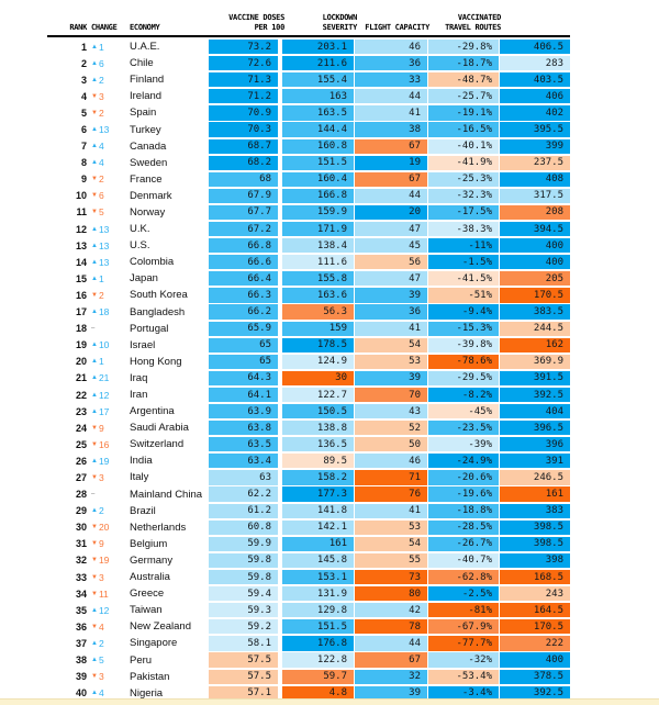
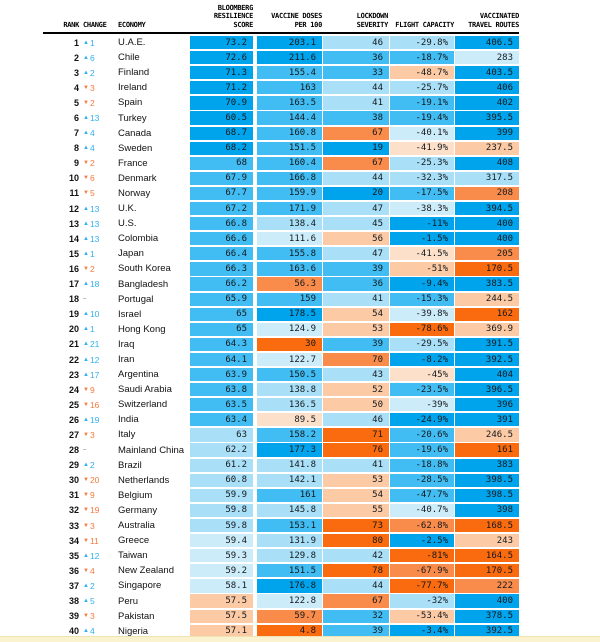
  RANK
  CHANGE
  ECONOMY
+ BLOOMBERG
+ RESILIENCE
+ SCORE
  VACCINE DOSES
  PER 100
  LOCKDOWN
  SEVERITY
  FLIGHT CAPACITY
  VACCINATED
  TRAVEL ROUTES
  1
  1
  U.A.E.
  73.2
  203.1
  46
  -29.8%
  406.5
  2
  6
  Chile
  72.6
  211.6
  36
  -18.7%
  283
  3
  2
  Finland
  71.3
  155.4
  33
  -48.7%
  403.5
  4
  3
  Ireland
  71.2
  163
  44
  -25.7%
  406
  5
  2
  Spain
  70.9
  163.5
  41
  -19.1%
  402
  6
  13
  Turkey
- 70.3
+ 60.5
  144.4
  38
- -16.5%
+ -19.4%
  395.5
  7
  4
  Canada
  68.7
  160.8
  67
  -40.1%
  399
  8
  4
  Sweden
  68.2
  151.5
  19
  -41.9%
  237.5
  9
  2
  France
  68
  160.4
  67
  -25.3%
  408
  10
  6
  Denmark
  67.9
  166.8
  44
  -32.3%
  317.5
  11
  5
  Norway
  67.7
  159.9
  20
  -17.5%
  208
  12
  13
  U.K.
  67.2
  171.9
  47
  -38.3%
  394.5
  13
  13
  U.S.
  66.8
  138.4
  45
  -11%
  400
  14
  13
  Colombia
  66.6
  111.6
  56
  -1.5%
  400
  15
  1
  Japan
  66.4
  155.8
  47
  -41.5%
  205
  16
  2
  South Korea
  66.3
  163.6
  39
  -51%
  170.5
  17
  18
  Bangladesh
  66.2
  56.3
  36
  -9.4%
  383.5
  18
  Portugal
  65.9
  159
  41
  -15.3%
  244.5
  19
  10
  Israel
  65
  178.5
  54
  -39.8%
  162
  20
  1
  Hong Kong
  65
  124.9
  53
  -78.6%
  369.9
  21
  21
  Iraq
  64.3
  30
  39
  -29.5%
  391.5
  22
  12
  Iran
  64.1
  122.7
  70
  -8.2%
  392.5
  23
  17
  Argentina
  63.9
  150.5
  43
  -45%
  404
  24
  9
  Saudi Arabia
  63.8
  138.8
  52
  -23.5%
  396.5
  25
  16
  Switzerland
  63.5
  136.5
  50
  -39%
  396
  26
  19
  India
  63.4
  89.5
  46
  -24.9%
  391
  27
  3
  Italy
  63
  158.2
  71
  -20.6%
  246.5
  28
  Mainland China
  62.2
  177.3
  76
  -19.6%
  161
  29
  2
  Brazil
  61.2
  141.8
  41
  -18.8%
  383
  30
  20
  Netherlands
  60.8
  142.1
  53
  -28.5%
  398.5
  31
  9
  Belgium
  59.9
  161
  54
- -26.7%
+ -47.7%
  398.5
  32
  19
  Germany
  59.8
  145.8
  55
  -40.7%
  398
  33
  3
  Australia
  59.8
  153.1
  73
  -62.8%
  168.5
  34
  11
  Greece
  59.4
  131.9
  80
  -2.5%
  243
  35
  12
  Taiwan
  59.3
  129.8
  42
  -81%
  164.5
  36
  4
  New Zealand
  59.2
  151.5
  78
  -67.9%
  170.5
  37
  2
  Singapore
  58.1
  176.8
  44
  -77.7%
  222
  38
  5
  Peru
  57.5
  122.8
  67
  -32%
  400
  39
  3
  Pakistan
  57.5
  59.7
  32
  -53.4%
  378.5
  40
  4
  Nigeria
  57.1
  4.8
  39
  -3.4%
  392.5
